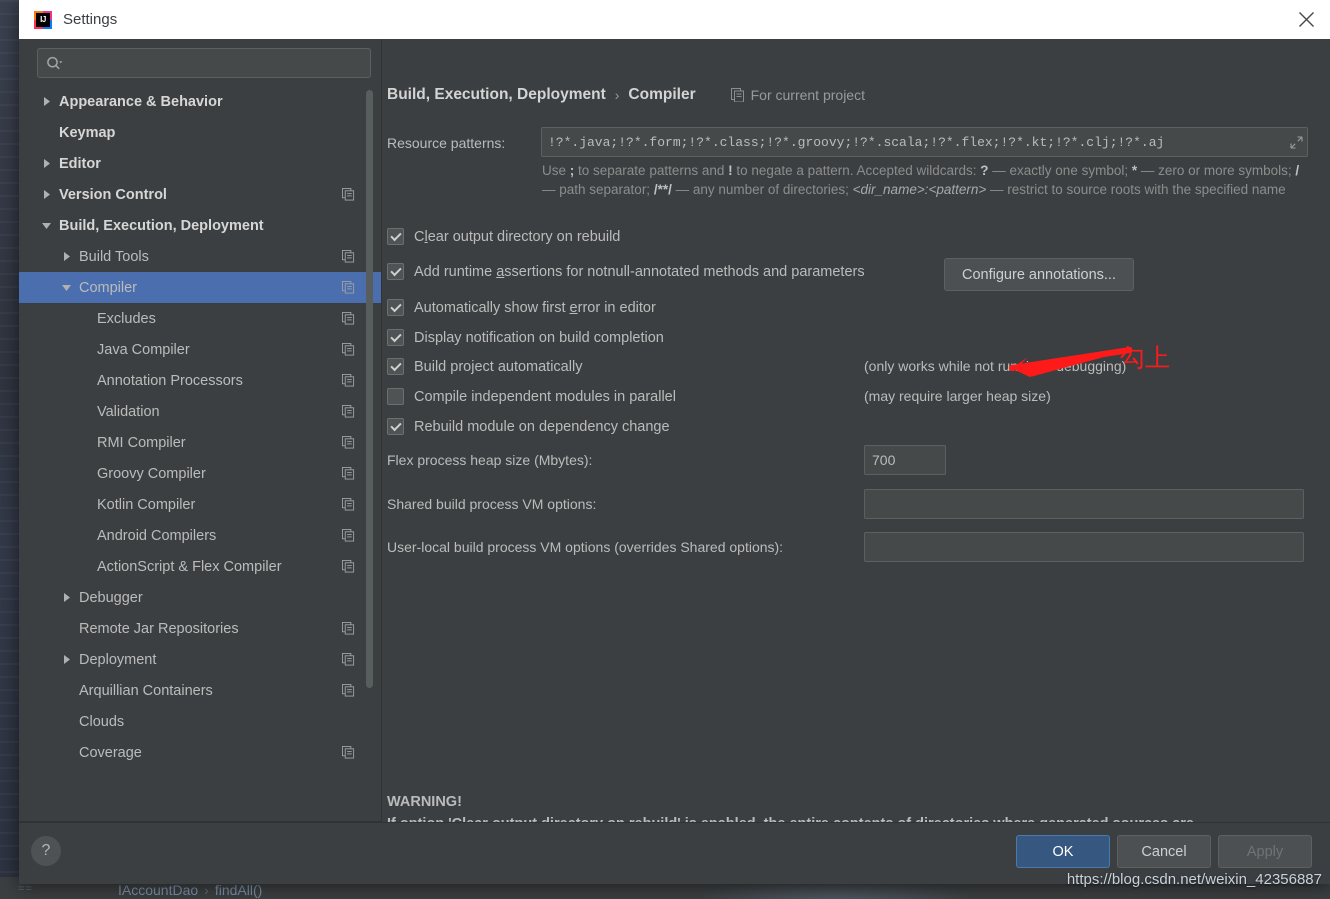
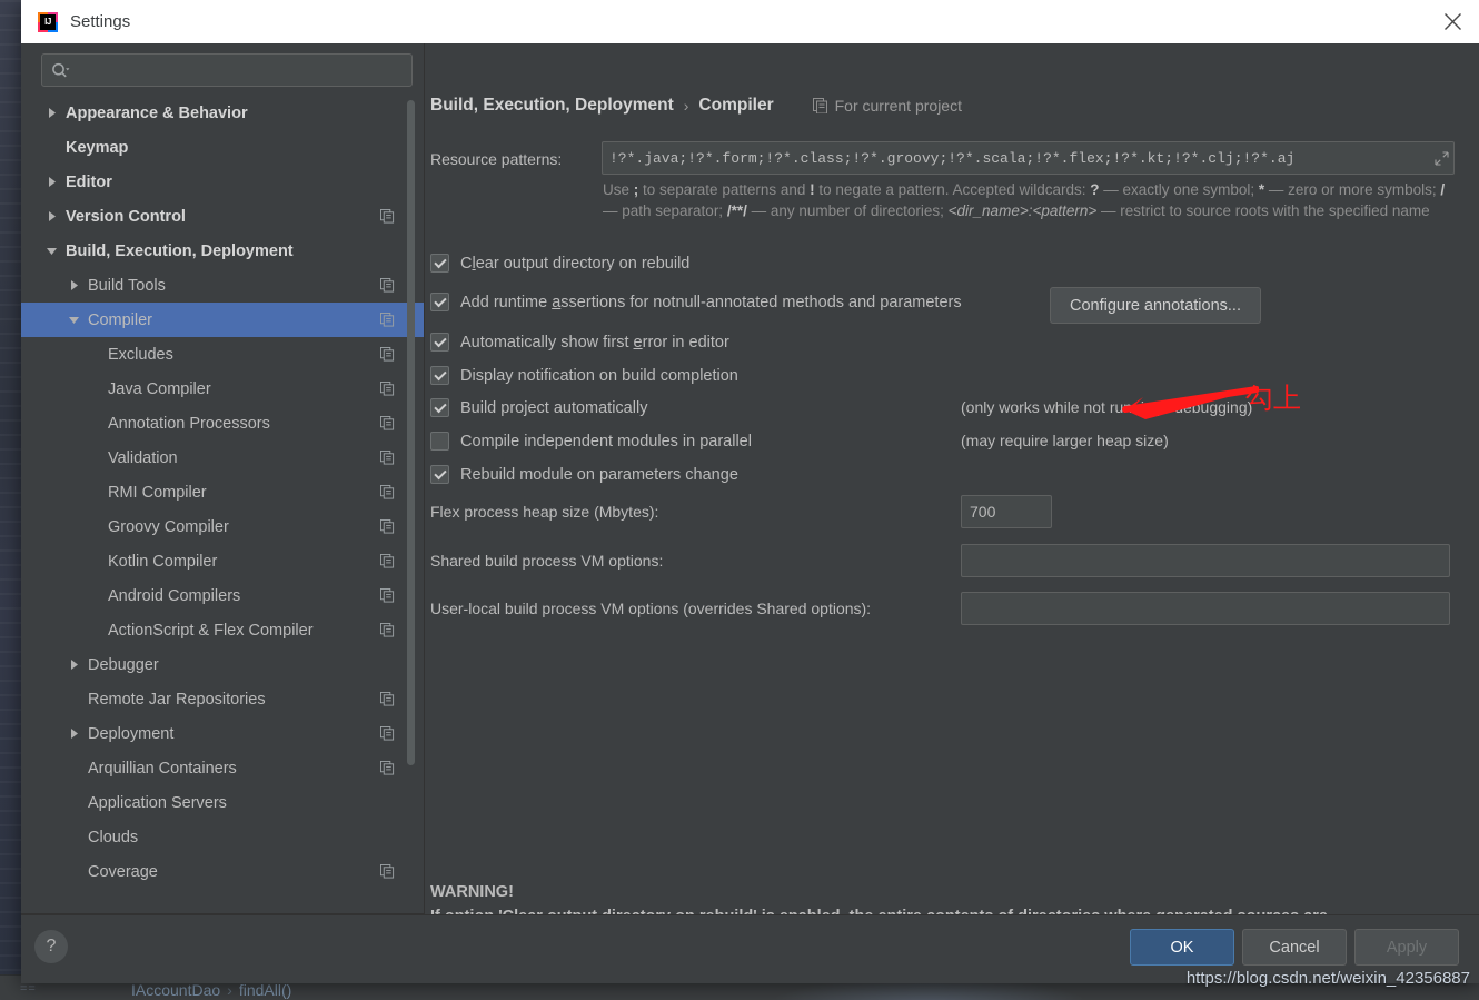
  ==
  IAccountDao › findAll()
  IJ
  Settings
  Appearance & Behavior
  Keymap
  Editor
  Version Control
  Build, Execution, Deployment
  Build Tools
  Compiler
  Excludes
  Java Compiler
  Annotation Processors
  Validation
  RMI Compiler
  Groovy Compiler
  Kotlin Compiler
  Android Compilers
  ActionScript & Flex Compiler
  Debugger
  Remote Jar Repositories
  Deployment
  Arquillian Containers
+ Application Servers
  Clouds
  Coverage
  Build, Execution, Deployment
  ›
  Compiler
  For current project
  Resource patterns:
  !?*.java;!?*.form;!?*.class;!?*.groovy;!?*.scala;!?*.flex;!?*.kt;!?*.clj;!?*.aj
  Use ; to separate patterns and ! to negate a pattern. Accepted wildcards: ? — exactly one symbol; * — zero or more symbols; / — path separator; /**/ — any number of directories; <dir_name>:<pattern> — restrict to source roots with the specified name
  Clear output directory on rebuild
  Add runtime assertions for notnull-annotated methods and parameters
  Configure annotations...
  Automatically show first error in editor
  Display notification on build completion
  Build project automatically
  Compile independent modules in parallel
- Rebuild module on dependency change
+ Rebuild module on parameters change
  (only works while not rubugging)
  (may require larger heap size)
  Flex process heap size (Mbytes):
  700
  Shared build process VM options:
  User-local build process VM options (overrides Shared options):
  WARNING!
  勾上
  ?
  OK
  Cancel
  Apply
  https://blog.csdn.net/weixin_42356887
